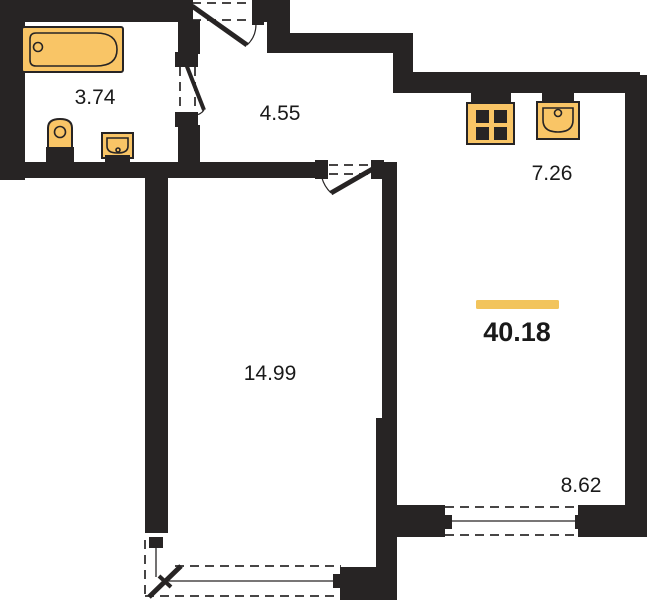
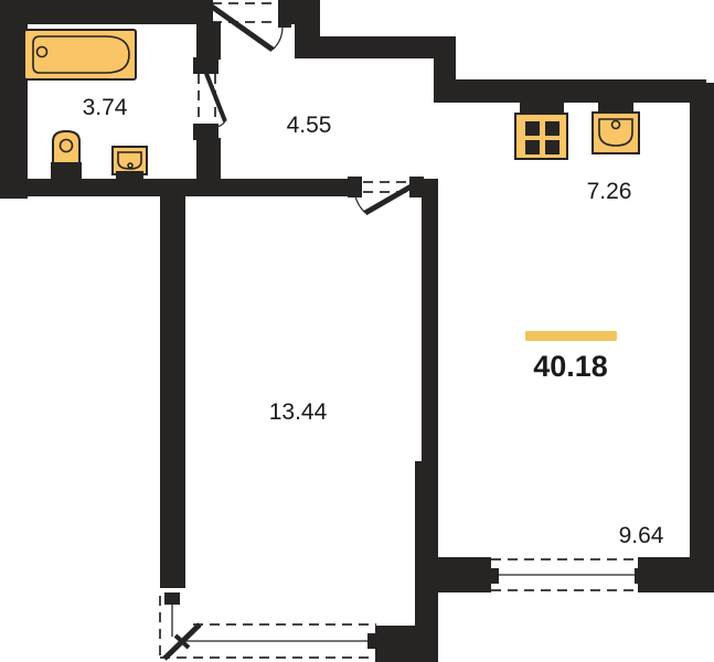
  3.74
  4.55
  7.26
- 14.99
+ 13.44
- 8.62
+ 9.64
  40.18
